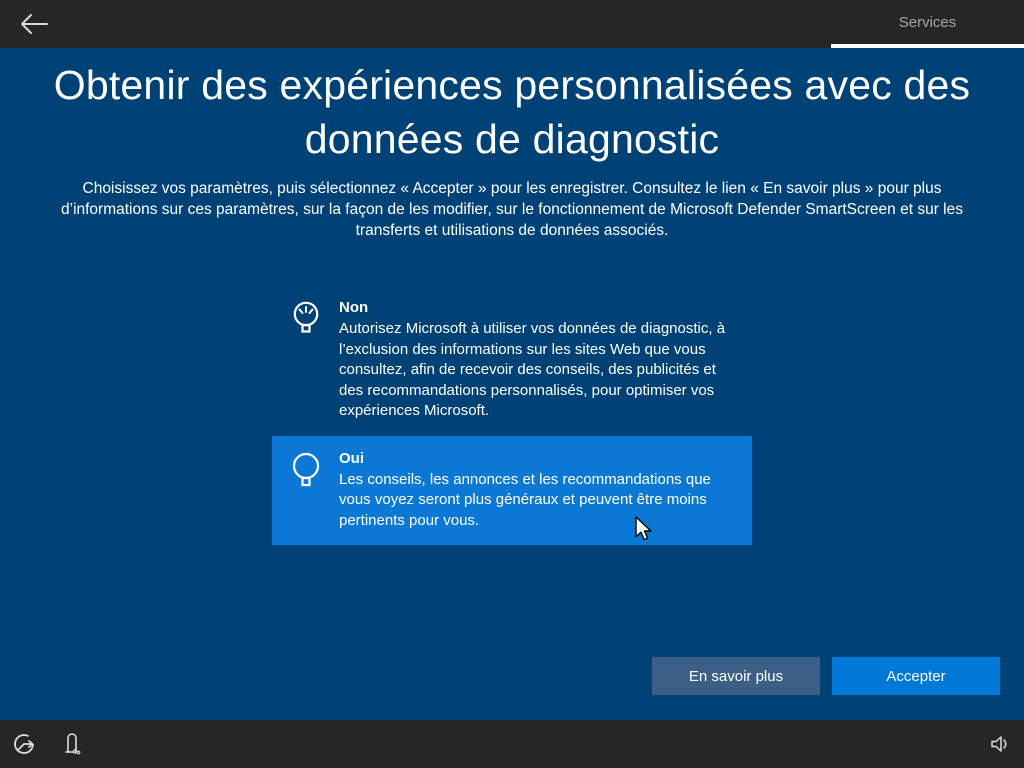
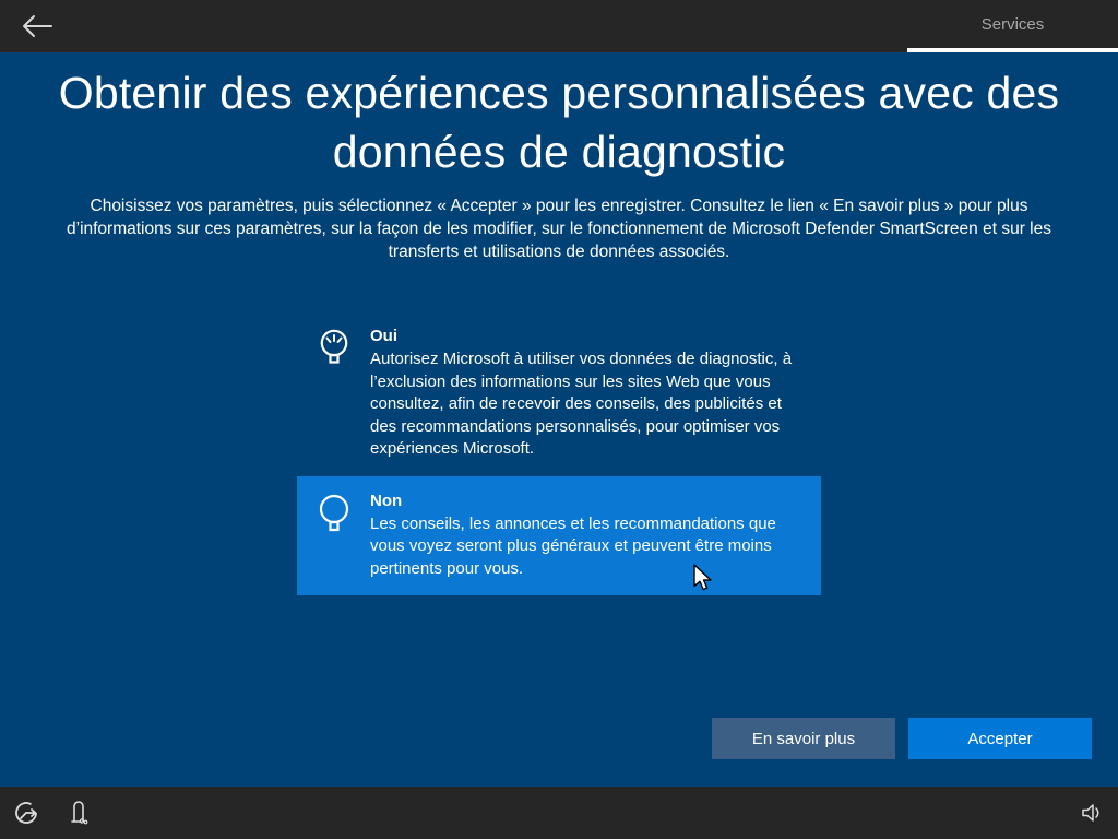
  Services
  Obtenir des expériences personnalisées avec des données de diagnostic
  Choisissez vos paramètres, puis sélectionnez « Accepter » pour les enregistrer. Consultez le lien « En savoir plus » pour plus d’informations sur ces paramètres, sur la façon de les modifier, sur le fonctionnement de Microsoft Defender SmartScreen et sur les transferts et utilisations de données associés.
- Non
+ Oui
  Autorisez Microsoft à utiliser vos données de diagnostic, à l’exclusion des informations sur les sites Web que vous consultez, afin de recevoir des conseils, des publicités et des recommandations personnalisés, pour optimiser vos expériences Microsoft.
- Oui
+ Non
  Les conseils, les annonces et les recommandations que vous voyez seront plus généraux et peuvent être moins pertinents pour vous.
  En savoir plus
  Accepter
